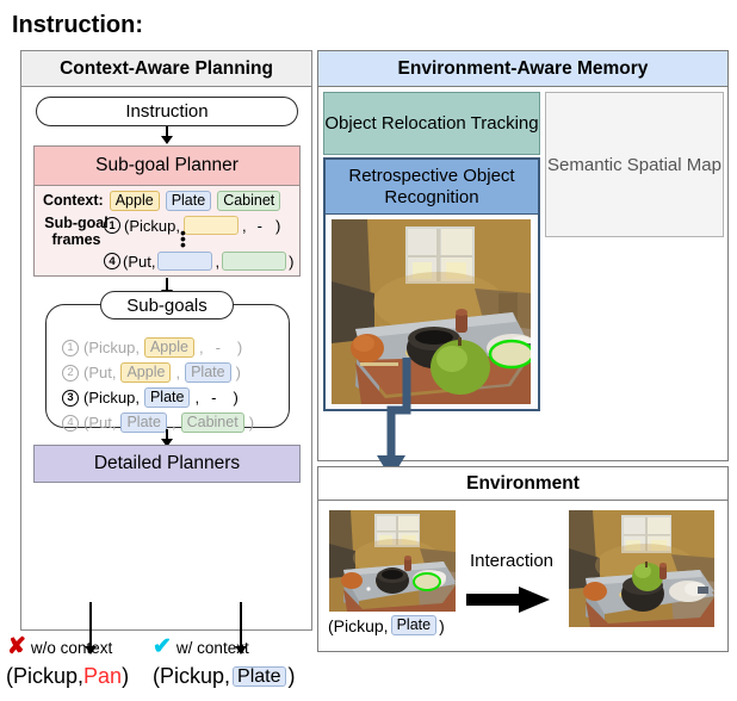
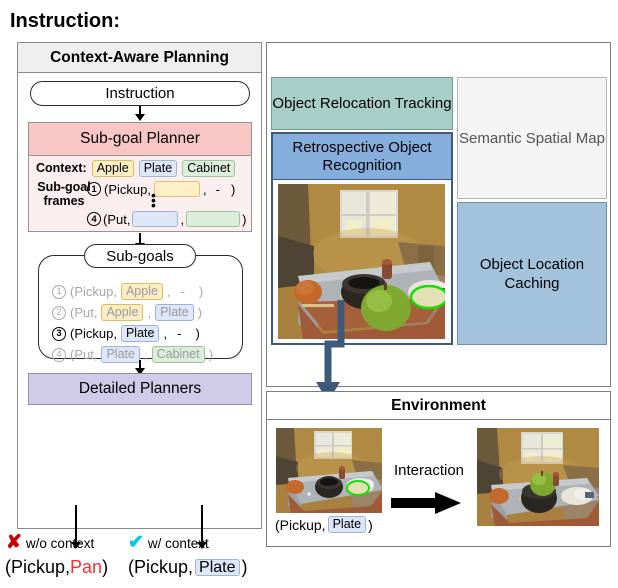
  Instruction:
  Context-Aware Planning
  Instruction
  Sub-goal Planner
  Context:
  Apple
  Plate
  Cabinet
  Sub-goal
  frames
  1
  (Pickup,
  ,
  -
  )
  •
  •
  •
  4
  (Put,
  ,
  )
  1
  (Pickup,
  Apple
  ,
  -
  )
  2
  (Put,
  Apple
  ,
  Plate
  )
  3
  (Pickup,
  Plate
  ,
  -
  )
  4
  (Put,
  Plate
  ,
  Cabinet
  )
  Sub-goals
  Detailed Planners
  ✘
  w/o context
  ✔
  w/ context
  (Pickup,
  Pan
  )
  (Pickup,
  Plate
  )
- Environment-Aware Memory
  Object Relocation Tracking
  Retrospective Object Recognition
  Semantic Spatial Map
+ Object Location Caching
  Environment
  Interaction
  (Pickup,
  Plate
  )
